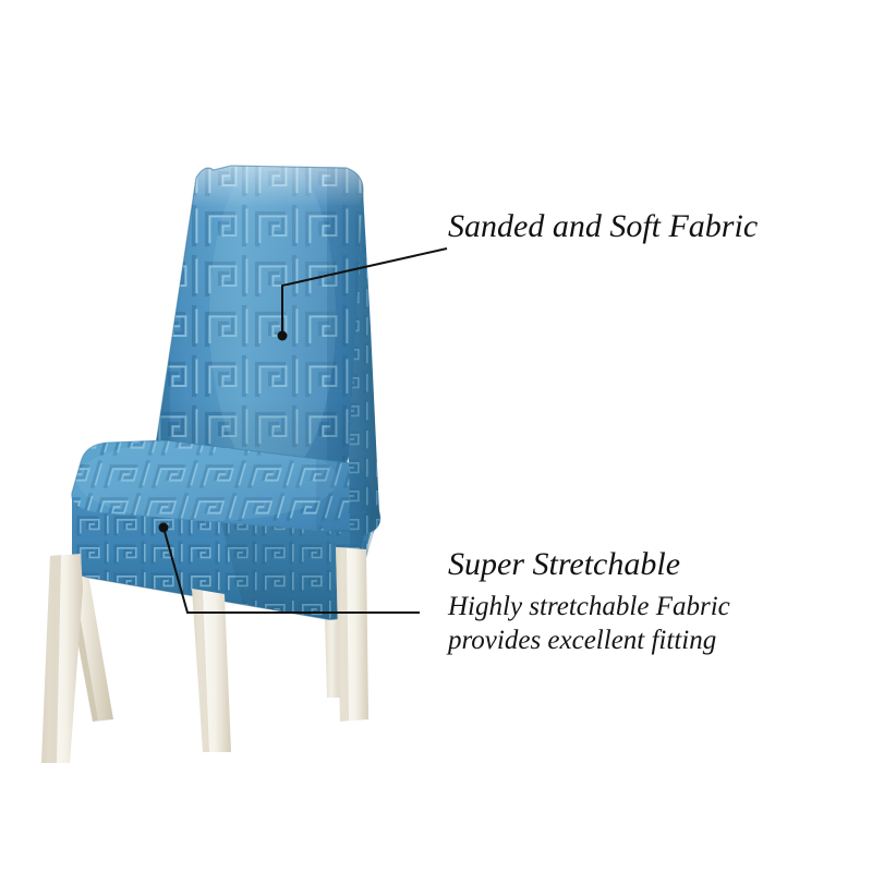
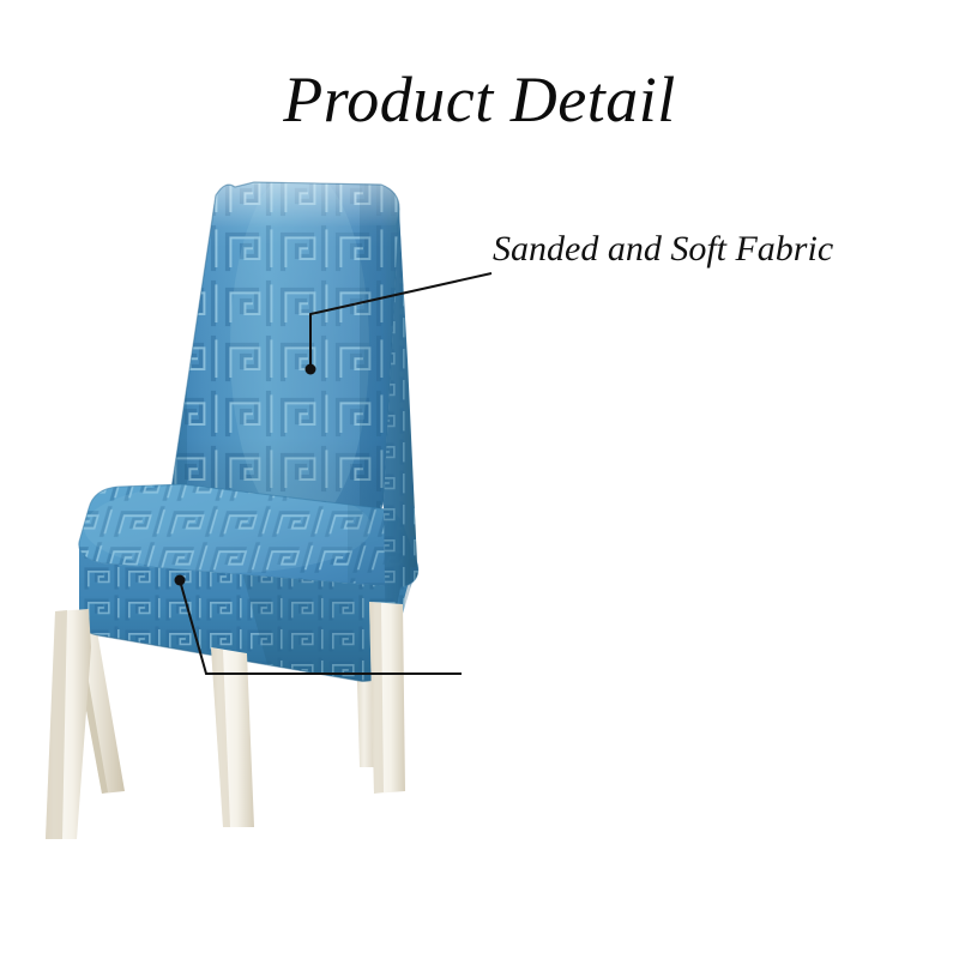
+ Product Detail
  Sanded and Soft Fabric
- Super Stretchable
- Highly stretchable Fabric
- provides excellent fitting
